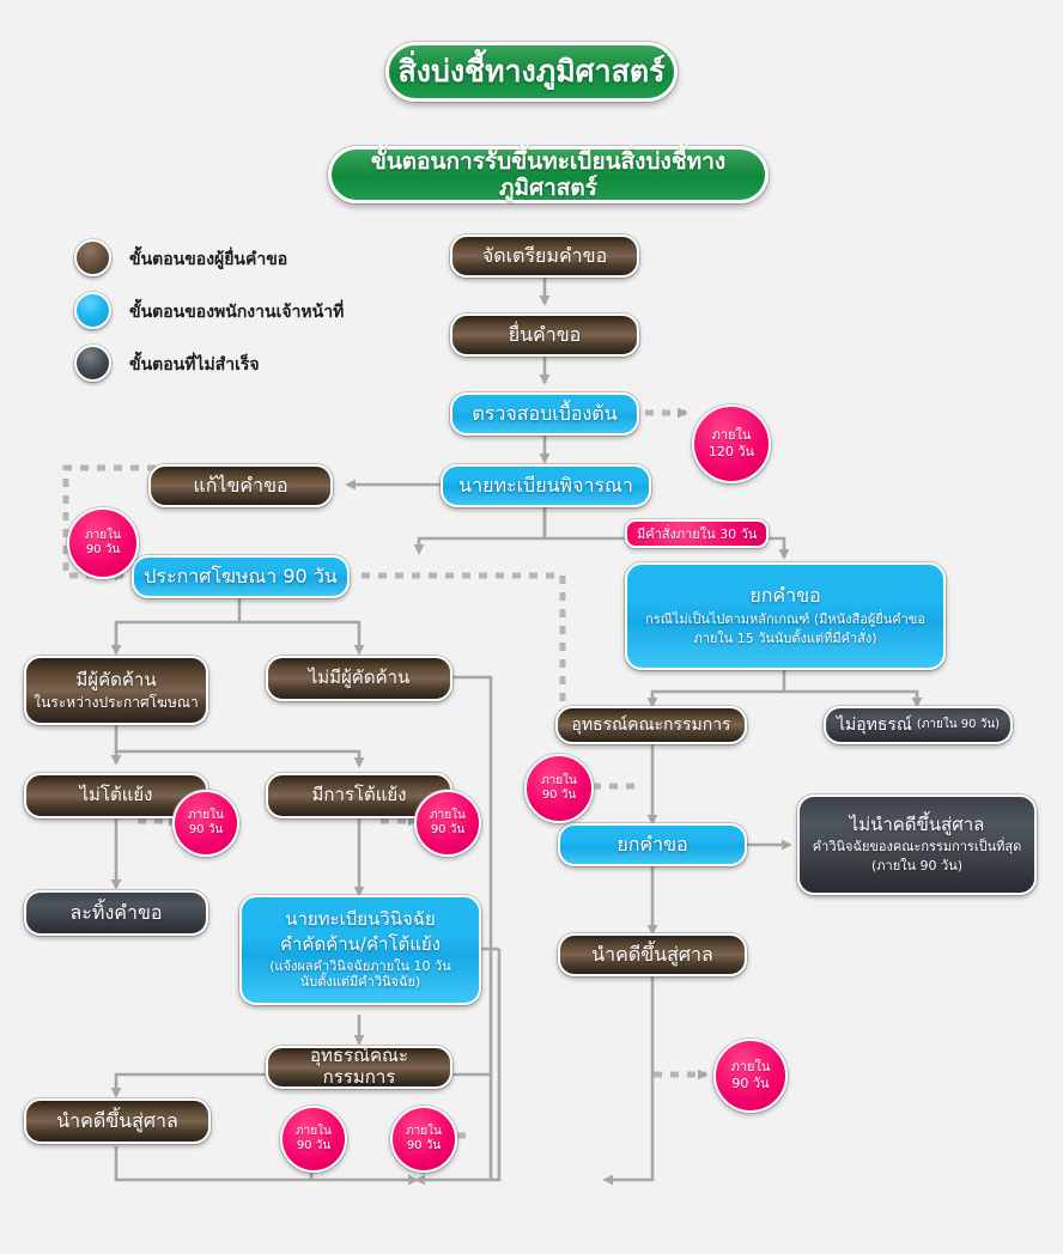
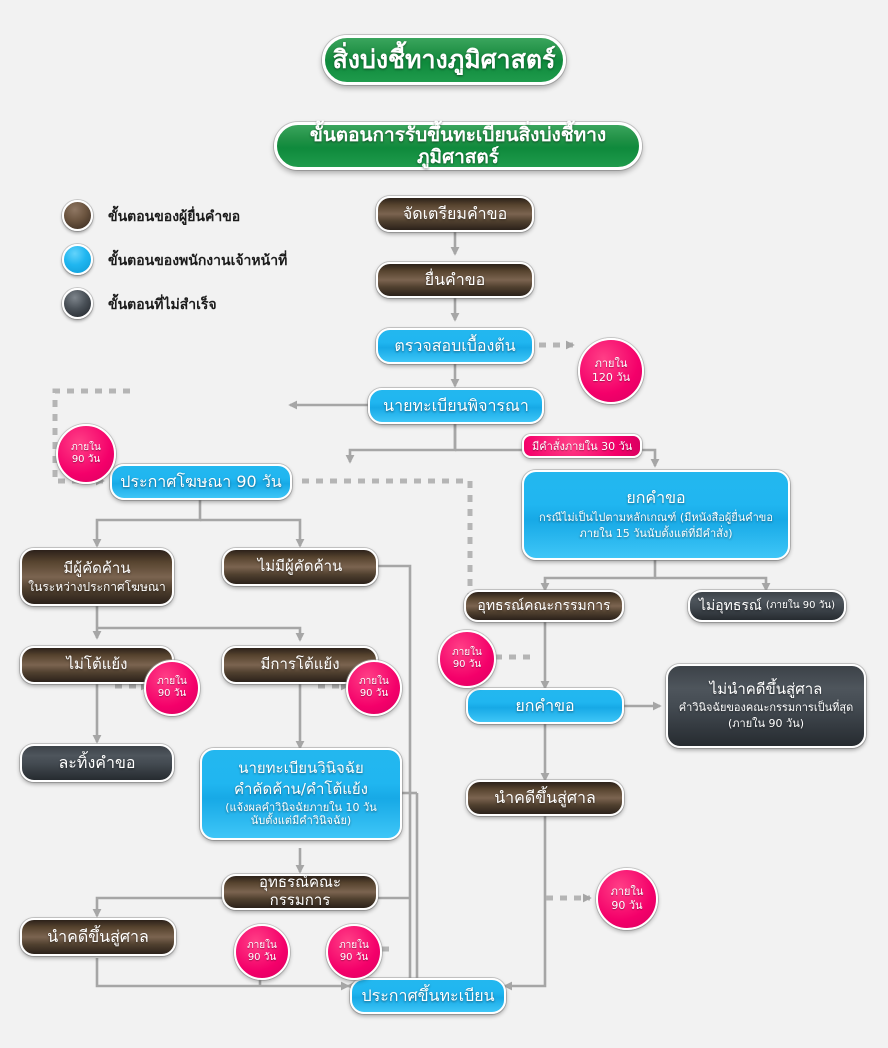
  สิ่งบ่งชี้ทางภูมิศาสตร์
  ขั้นตอนการรับขึ้นทะเบียนสิ่งบ่งชี้ทางภูมิศาสตร์
  ขั้นตอนของผู้ยื่นคำขอ
  ขั้นตอนของพนักงานเจ้าหน้าที่
  ขั้นตอนที่ไม่สำเร็จ
  จัดเตรียมคำขอ
  ยื่นคำขอ
  ตรวจสอบเบื้องต้น
  นายทะเบียนพิจารณา
- แก้ไขคำขอ
  ประกาศโฆษณา 90 วัน
  ยกคำขอ
  กรณีไม่เป็นไปตามหลักเกณฑ์ (มีหนังสือผู้ยื่นคำขอ
  ภายใน 15 วันนับตั้งแต่ที่มีคำสั่ง)
  มีผู้คัดค้าน
  ในระหว่างประกาศโฆษณา
  ไม่มีผู้คัดค้าน
  อุทธรณ์คณะกรรมการ
  ไม่อุทธรณ์
  (ภายใน 90 วัน)
  ไม่โต้แย้ง
  มีการโต้แย้ง
  ยกคำขอ
  ไม่นำคดีขึ้นสู่ศาล
  คำวินิจฉัยของคณะกรรมการเป็นที่สุด
  (ภายใน 90 วัน)
  ละทิ้งคำขอ
  นายทะเบียนวินิจฉัย
  คำคัดค้าน/คำโต้แย้ง
  (แจ้งผลคำวินิจฉัยภายใน 10 วัน
  นับตั้งแต่มีคำวินิจฉัย)
  นำคดีขึ้นสู่ศาล
  อุทธรณ์คณะกรรมการ
  นำคดีขึ้นสู่ศาล
+ ประกาศขึ้นทะเบียน
  ภายใน
  120 วัน
  ภายใน
  90 วัน
  ภายใน
  90 วัน
  ภายใน
  90 วัน
  ภายใน
  90 วัน
  ภายใน
  90 วัน
  ภายใน
  90 วัน
  ภายใน
  90 วัน
  มีคำสั่งภายใน 30 วัน
